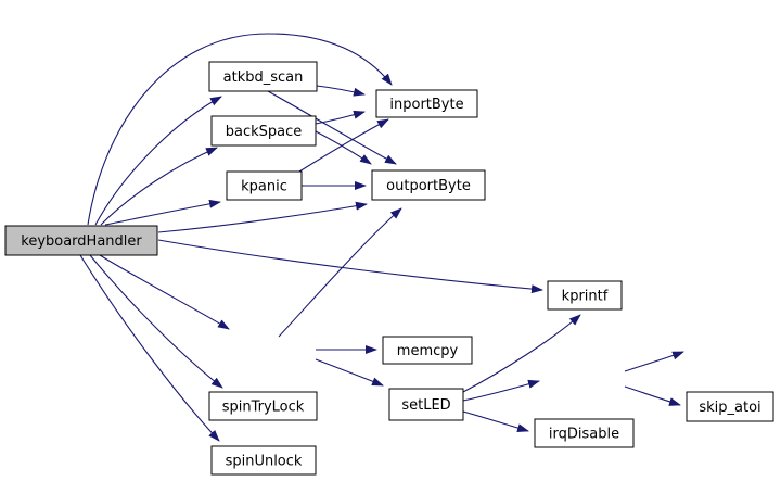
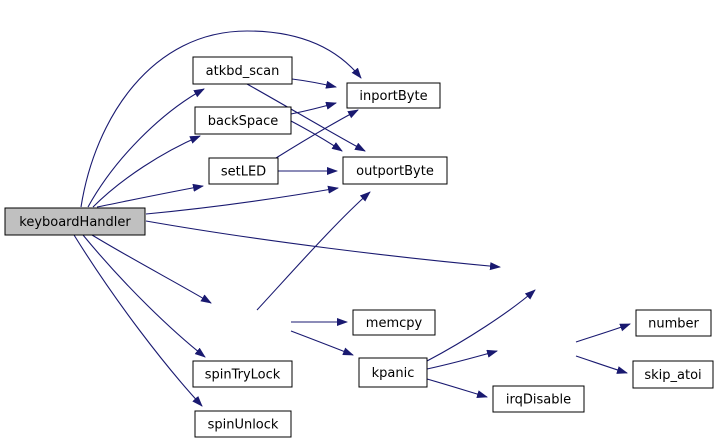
  keyboardHandler
  atkbd_scan
  backSpace
- kpanic
+ setLED
  inportByte
  outportByte
- kprintf
  memcpy
  spinTryLock
  spinUnlock
- setLED
+ kpanic
  irqDisable
+ number
  skip_atoi
